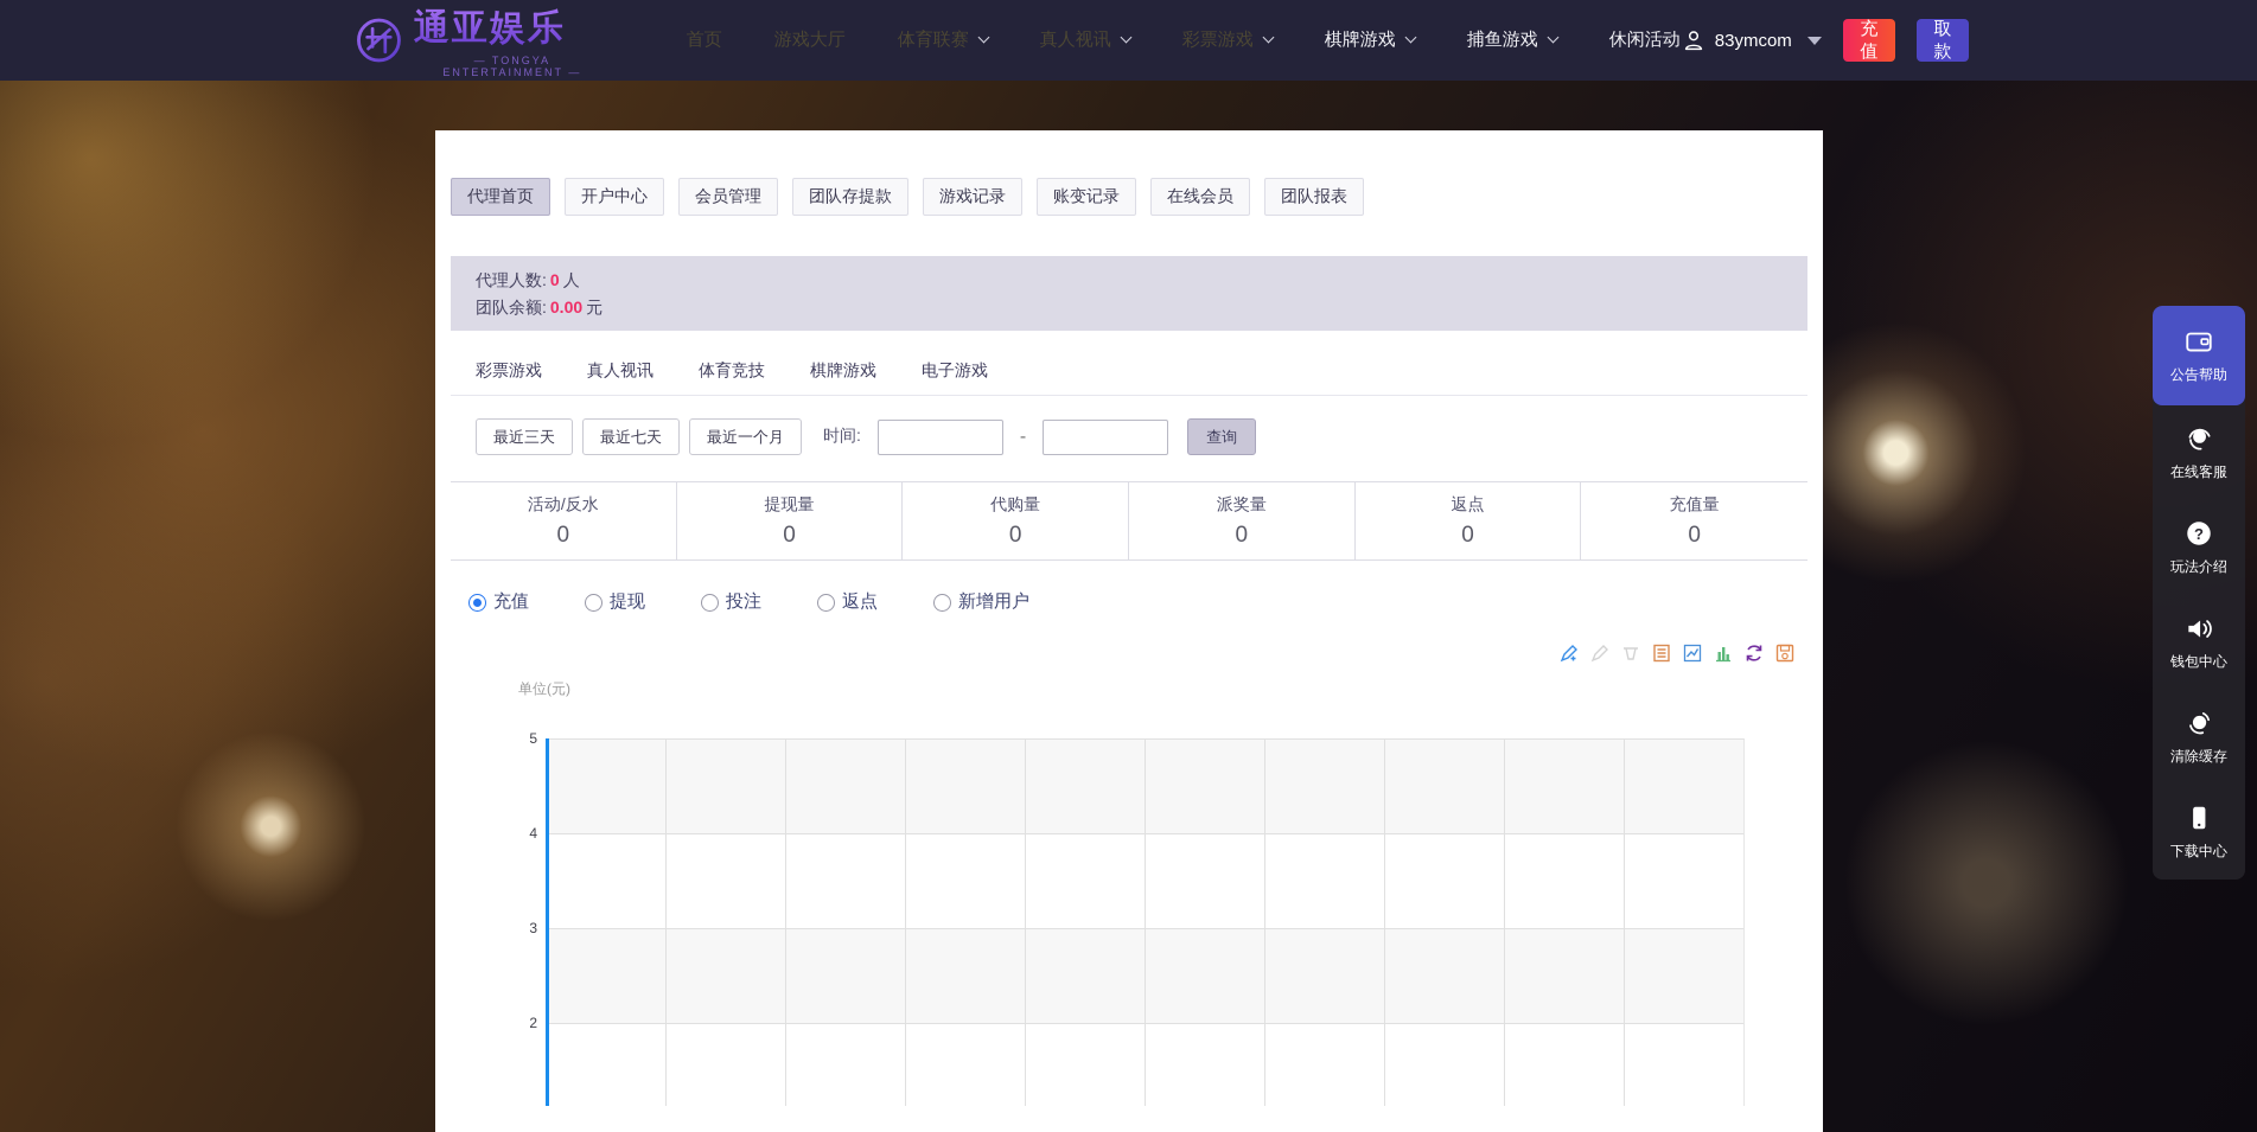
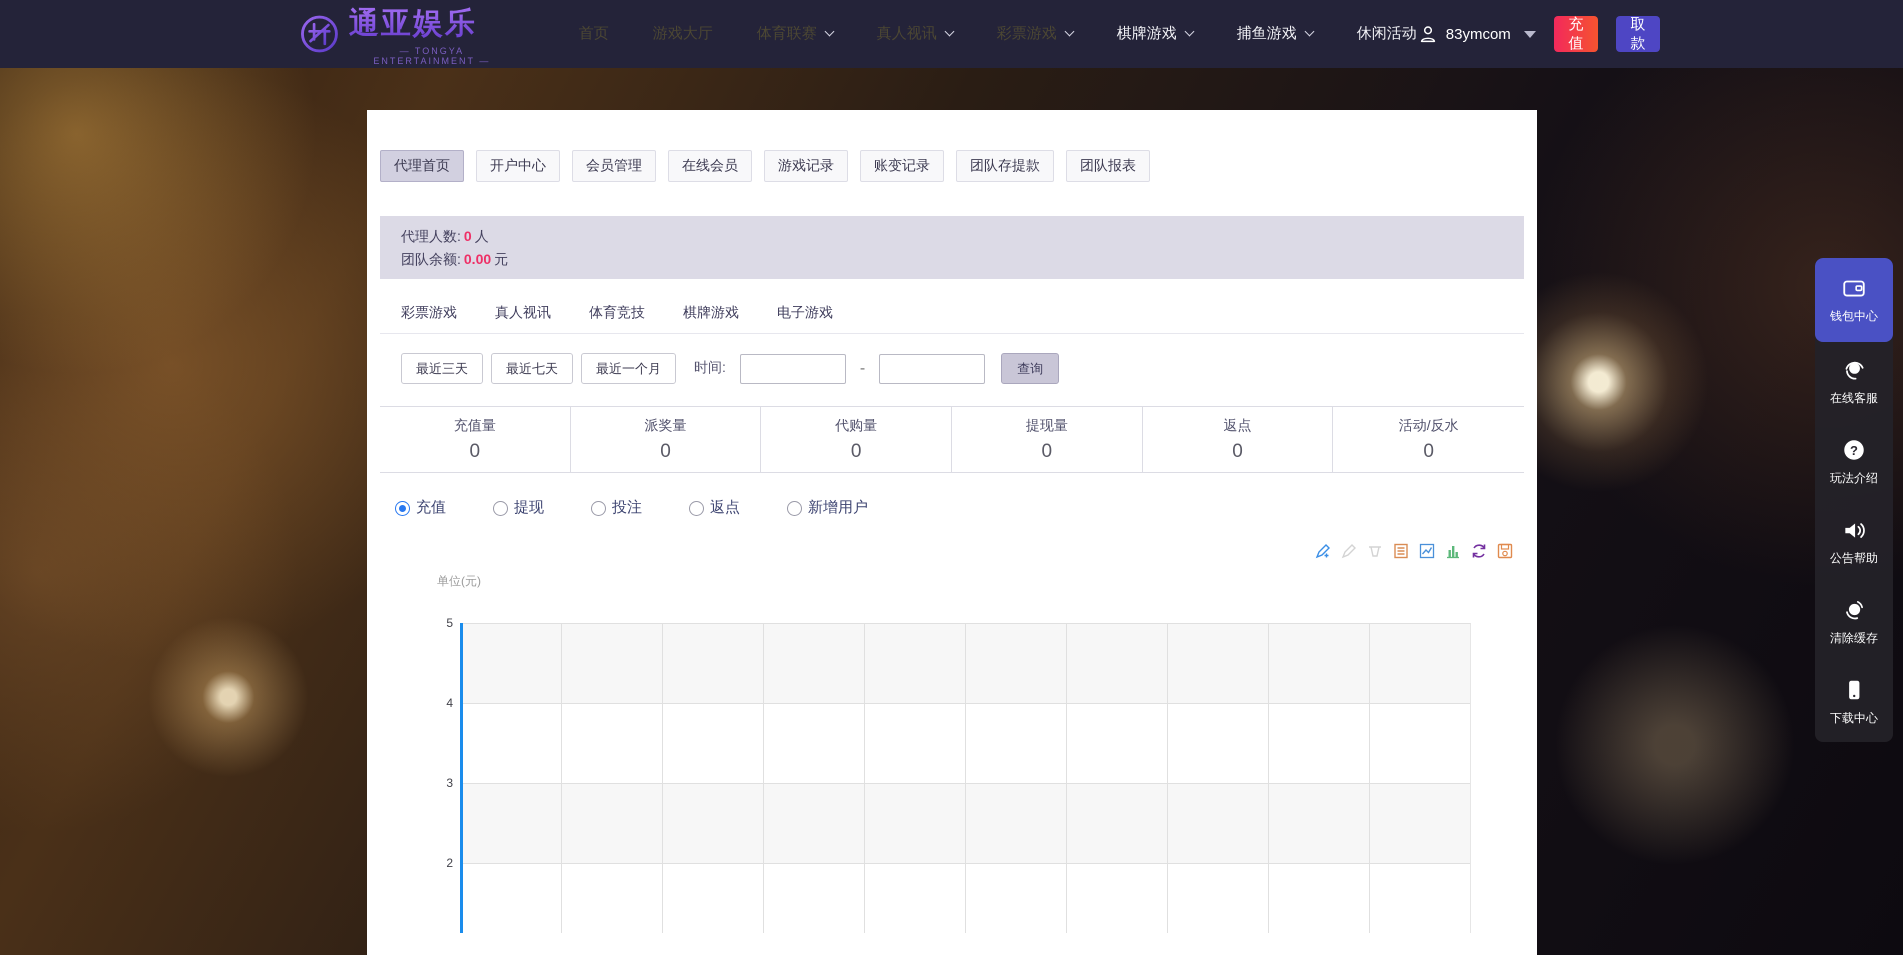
  通亚娱乐
  — TONGYA ENTERTAINMENT —
  首页
  游戏大厅
  体育联赛
  真人视讯
  彩票游戏
  棋牌游戏
  捕鱼游戏
  休闲活动
  83ymcom
  充值
  取款
  代理首页
  开户中心
  会员管理
- 团队存提款
+ 在线会员
  游戏记录
  账变记录
- 在线会员
+ 团队存提款
  团队报表
  代理人数: 0 人
  团队余额: 0.00 元
  彩票游戏
  真人视讯
  体育竞技
  棋牌游戏
  电子游戏
  最近三天
  最近七天
  最近一个月
  时间:
  -
  查询
- 活动/反水
+ 充值量
  0
- 提现量
+ 派奖量
  0
  代购量
  0
- 派奖量
+ 提现量
  0
  返点
  0
- 充值量
+ 活动/反水
  0
  充值
  提现
  投注
  返点
  新增用户
  单位(元)
  5
  4
  3
  2
- 公告帮助
+ 钱包中心
  在线客服
  ?
  玩法介绍
- 钱包中心
+ 公告帮助
  清除缓存
  下载中心
